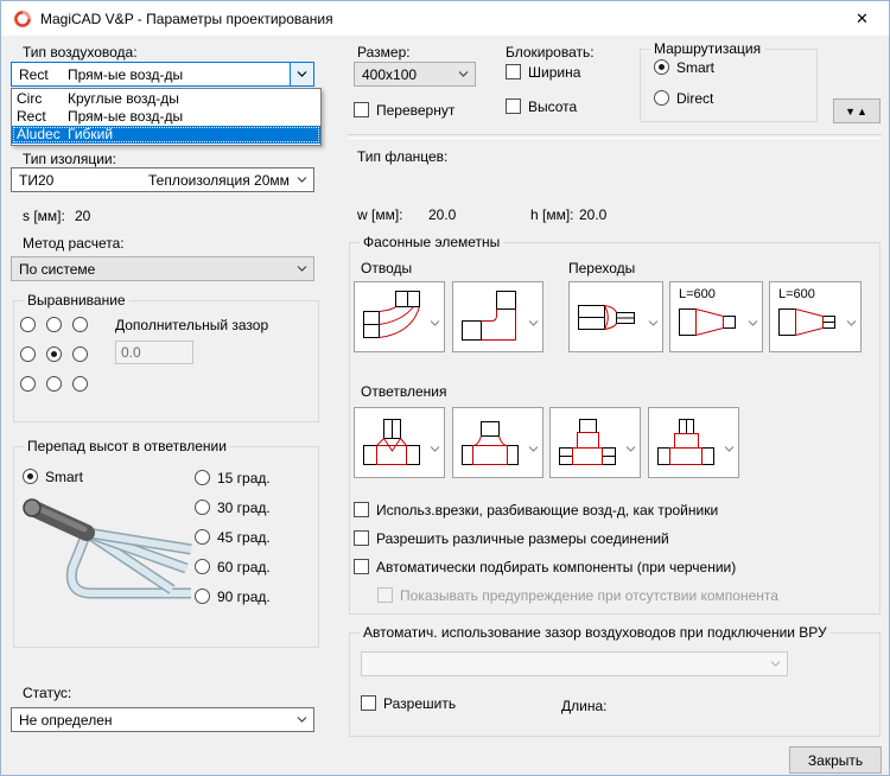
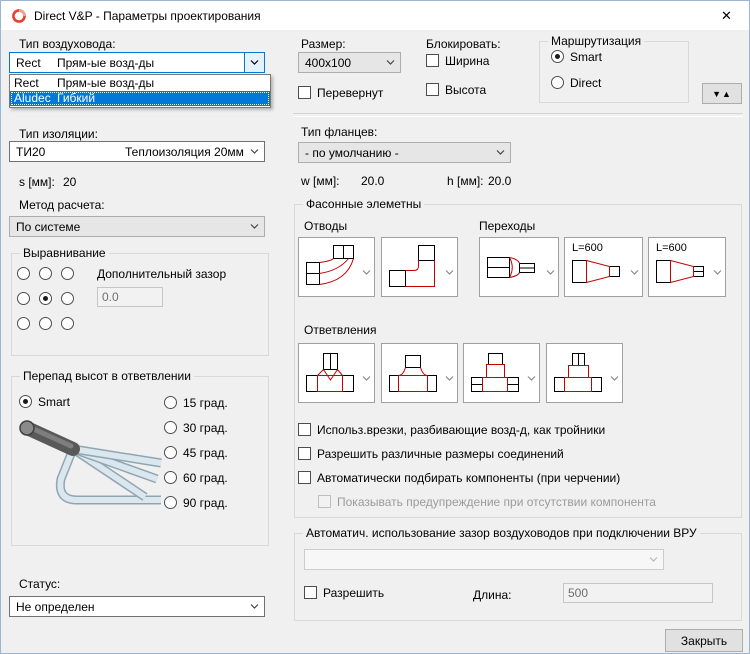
- MagiCAD V&P - Параметры проектирования
+ Direct V&P - Параметры проектирования
  ✕
  Тип воздуховода:
  Rect
  Прям-ые возд-ды
- Circ
- Круглые возд-ды
  Rect
  Прям-ые возд-ды
  Aludec
  Гибкий
  Тип изоляции:
  ТИ20
  Теплоизоляция 20мм
  s [мм]:
  20
  Метод расчета:
  По системе
  Выравнивание
  Дополнительный зазор
  0.0
  Перепад высот в ответвлении
  Smart
  15 град.
  30 град.
  45 град.
  60 град.
  90 град.
  Статус:
  Не определен
  Размер:
  400x100
  Перевернут
  Блокировать:
  Ширина
  Высота
  Маршрутизация
  Smart
  Direct
  ▼▲
  Тип фланцев:
+ - по умолчанию -
  w [мм]:
  20.0
  h [мм]:
  20.0
  Фасонные элеметны
  Отводы
  Переходы
  L=600
  L=600
  Ответвления
  Использ.врезки, разбивающие возд-д, как тройники
  Разрешить различные размеры соединений
  Автоматически подбирать компоненты (при черчении)
  Показывать предупреждение при отсутствии компонента
  Автоматич. использование зазор воздуховодов при подключении ВРУ
  Разрешить
  Длина:
+ 500
  Закрыть
